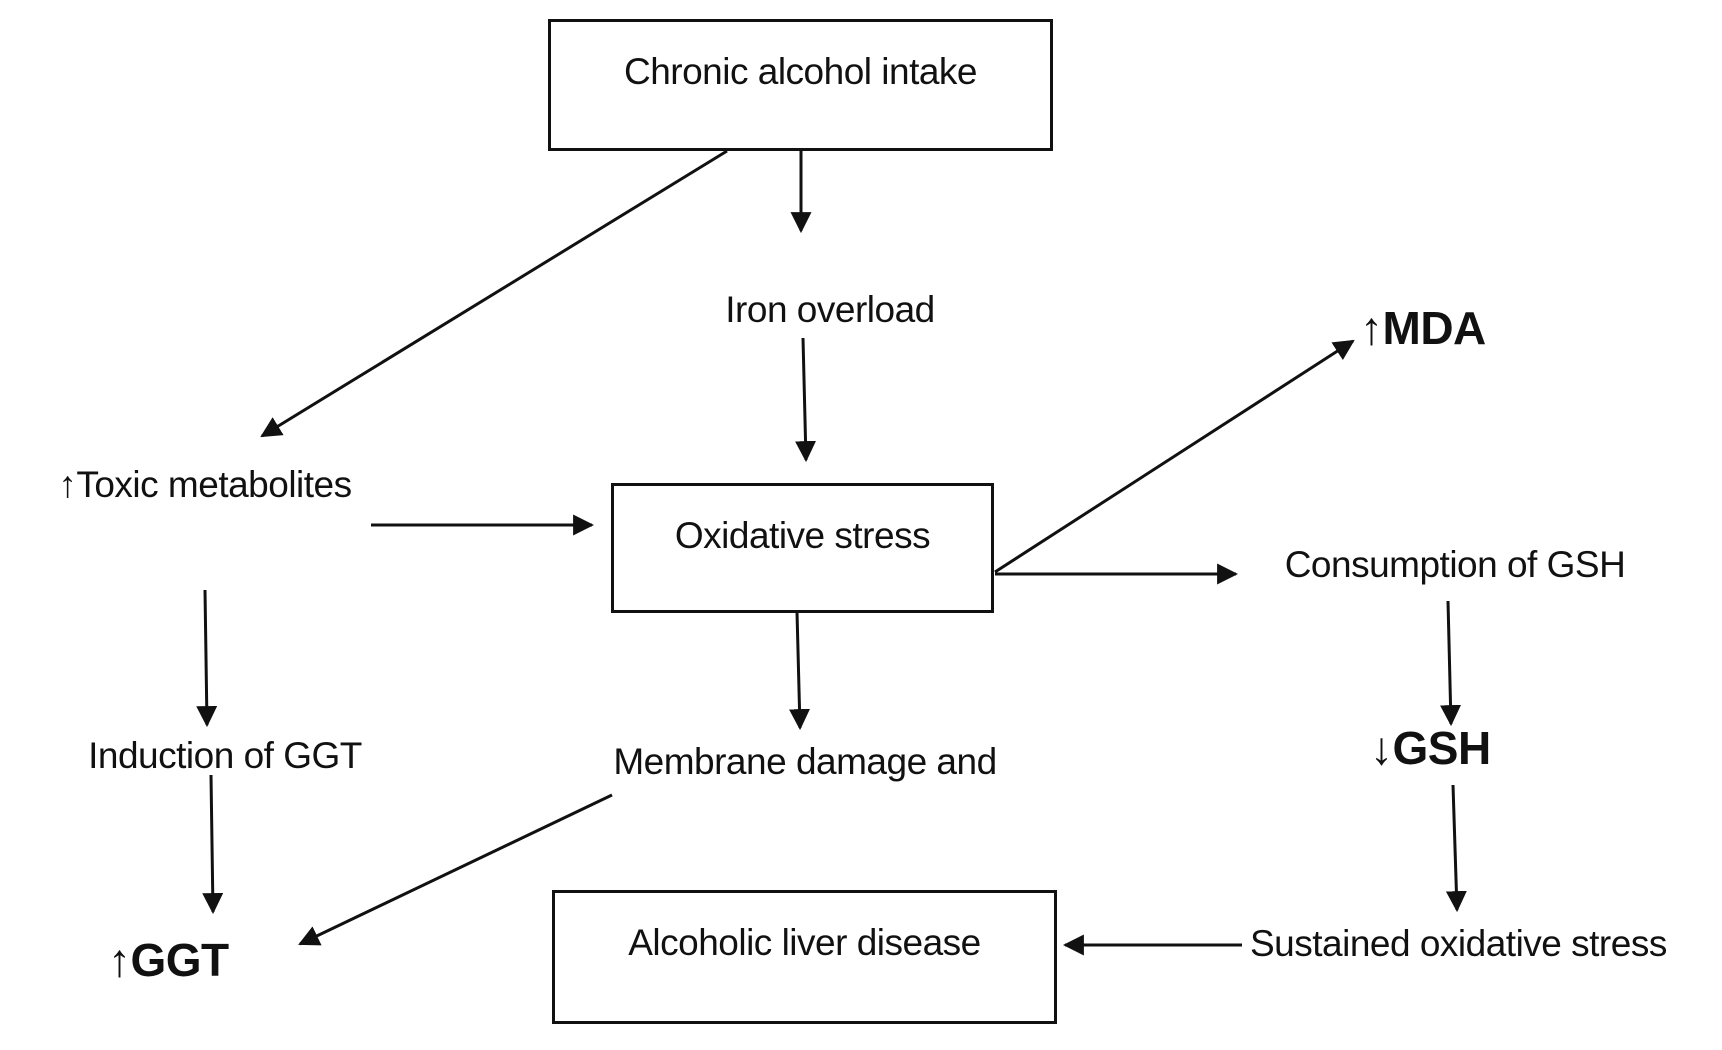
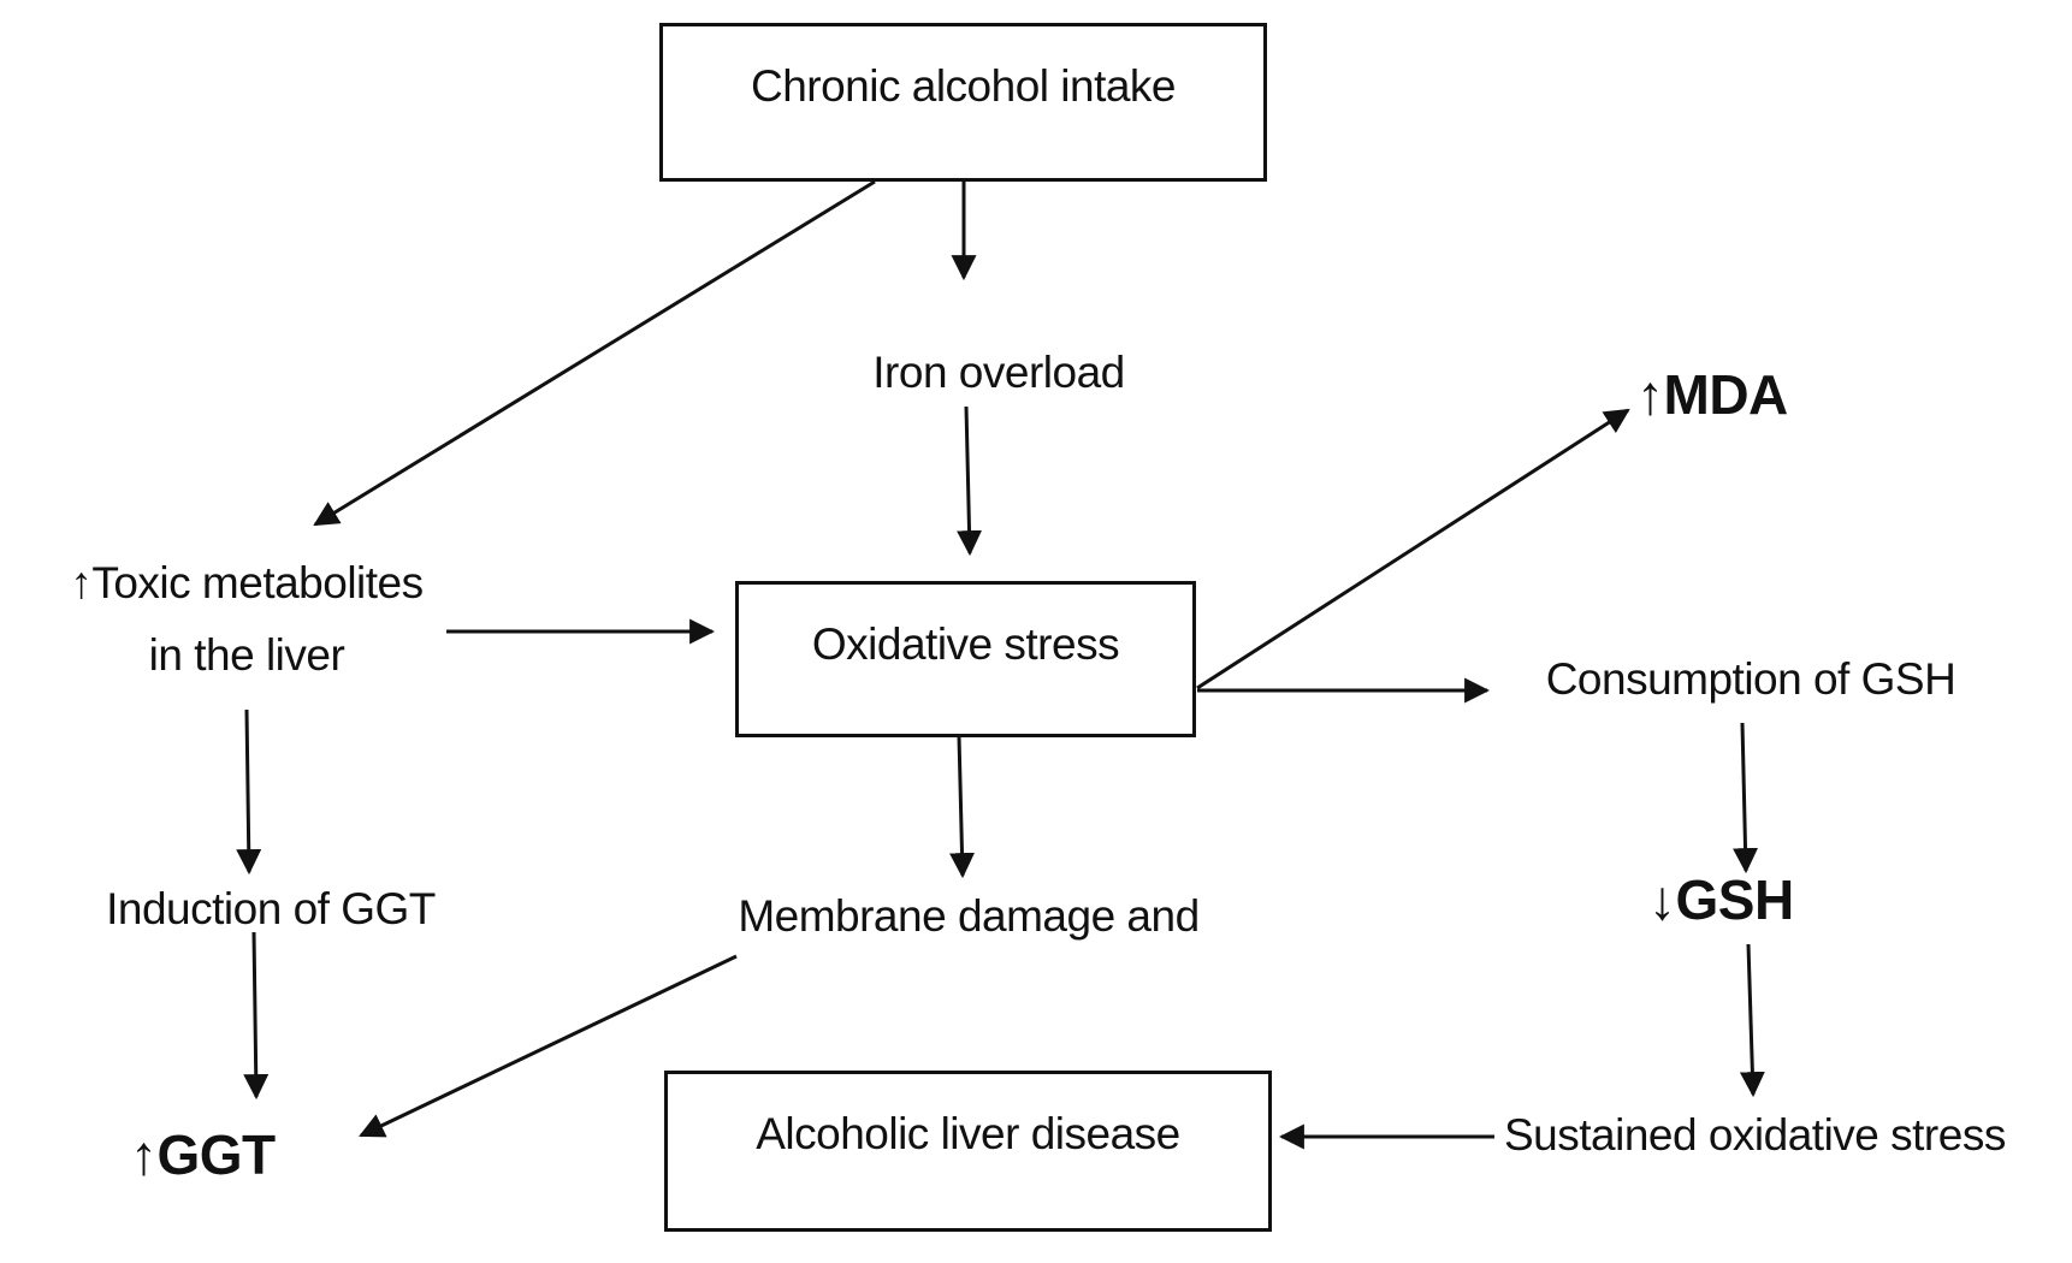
  Chronic alcohol intake
  Iron overload
  ↑Toxic metabolites
+ in the liver
  Oxidative stress
  ↑MDA
  Consumption of GSH
  Induction of GGT
  Membrane damage and
  ↓GSH
  ↑GGT
  Alcoholic liver disease
  Sustained oxidative stress
